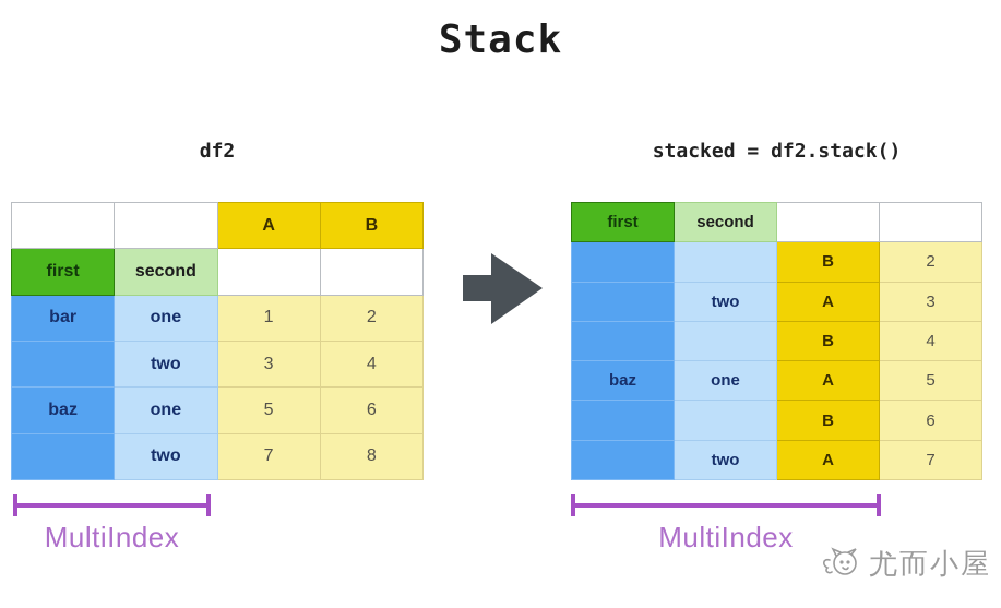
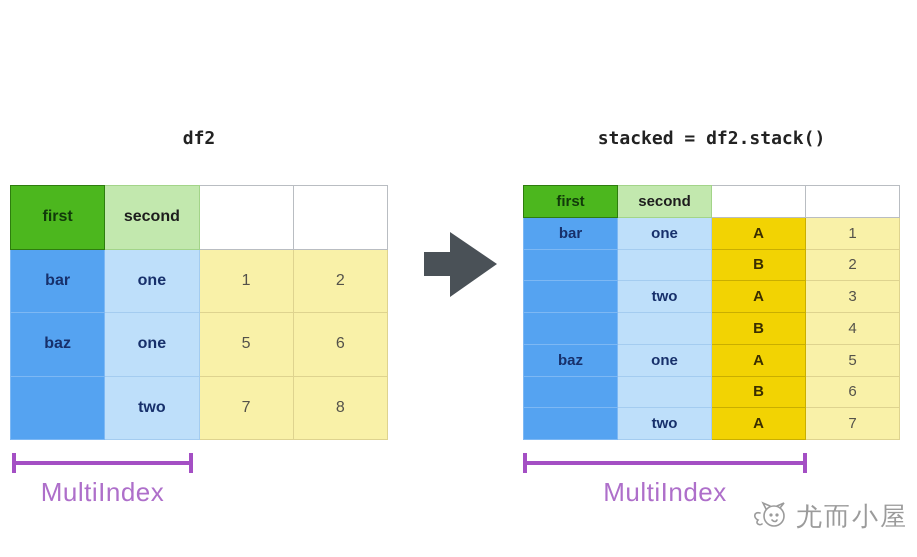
- Stack
  df2
  stacked = df2.stack()
- 		A	B
  first	second
  bar	one	1	2
- 	two	3	4
  baz	one	5	6
  	two	7	8
  first	second
+ bar	one	A	1
  		B	2
  	two	A	3
  		B	4
  baz	one	A	5
  		B	6
  	two	A	7
  MultiIndex
  MultiIndex
  尤而小屋
